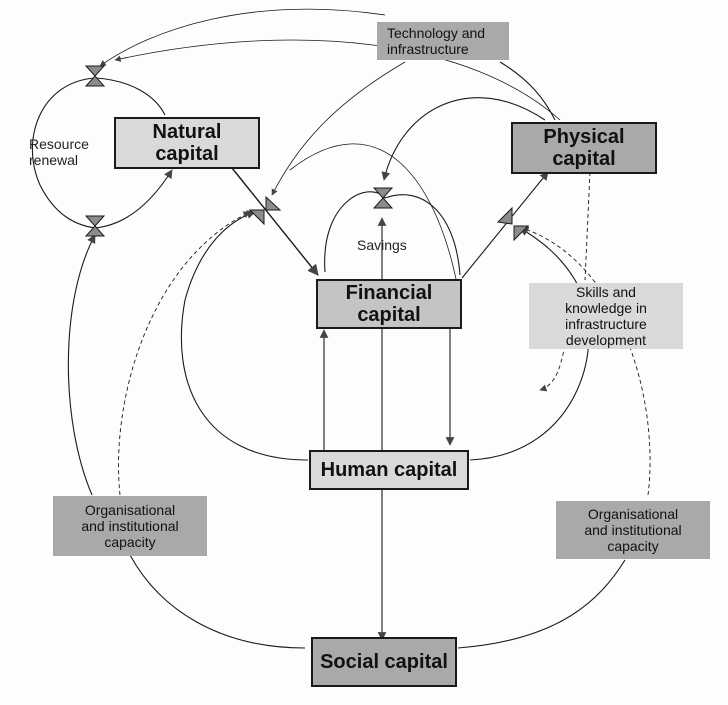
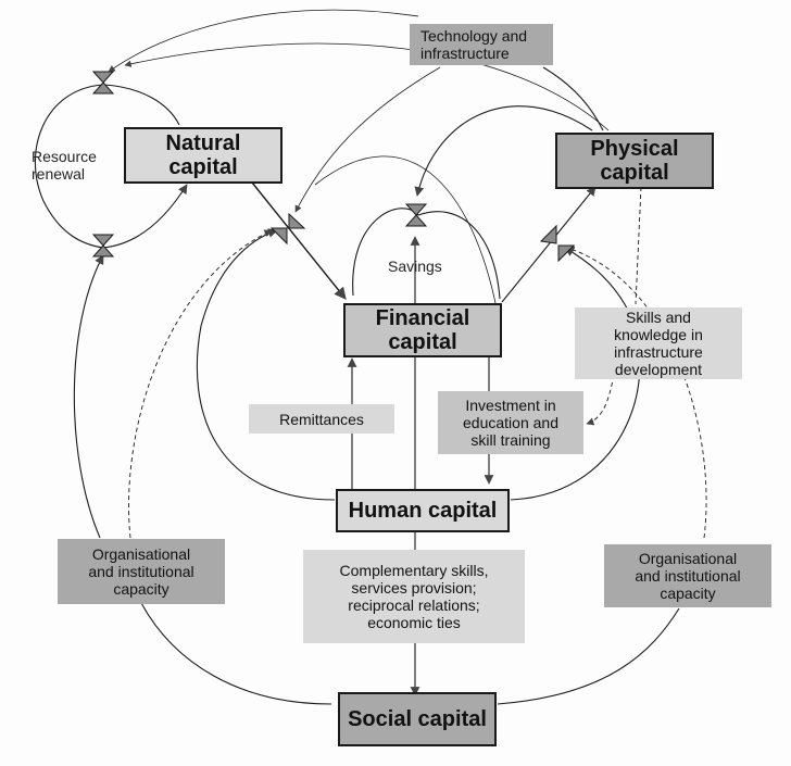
  Natural
  capital
  Physical
  capital
  Financial
  capital
  Human capital
  Social capital
  Technology and
  infrastructure
  Resource
  renewal
  Savings
  Skills and
  knowledge in
  infrastructure
  development
+ Remittances
+ Investment in
+ education and
+ skill training
+ Complementary skills,
+ services provision;
+ reciprocal relations;
+ economic ties
  Organisational
  and institutional
  capacity
  Organisational
  and institutional
  capacity
